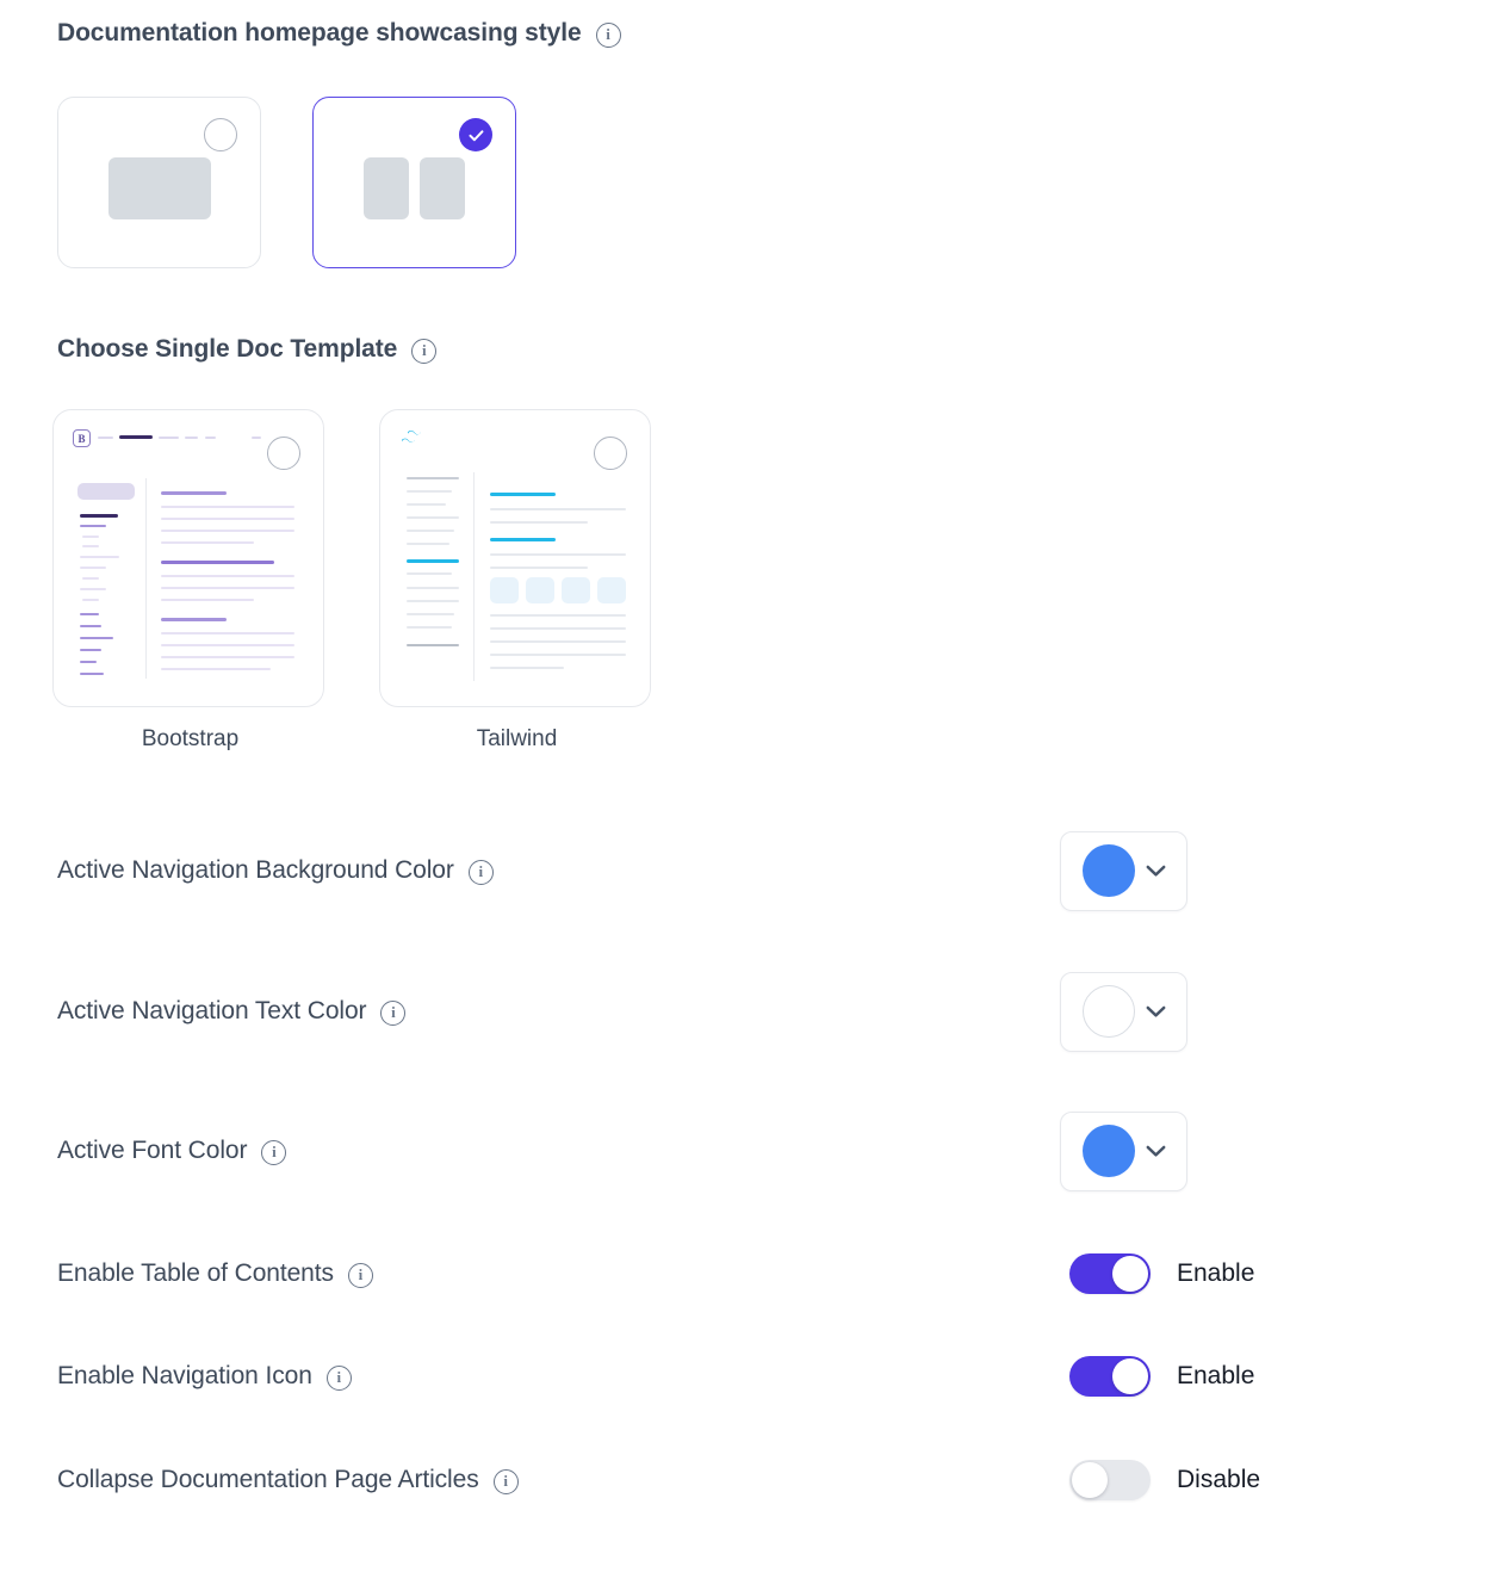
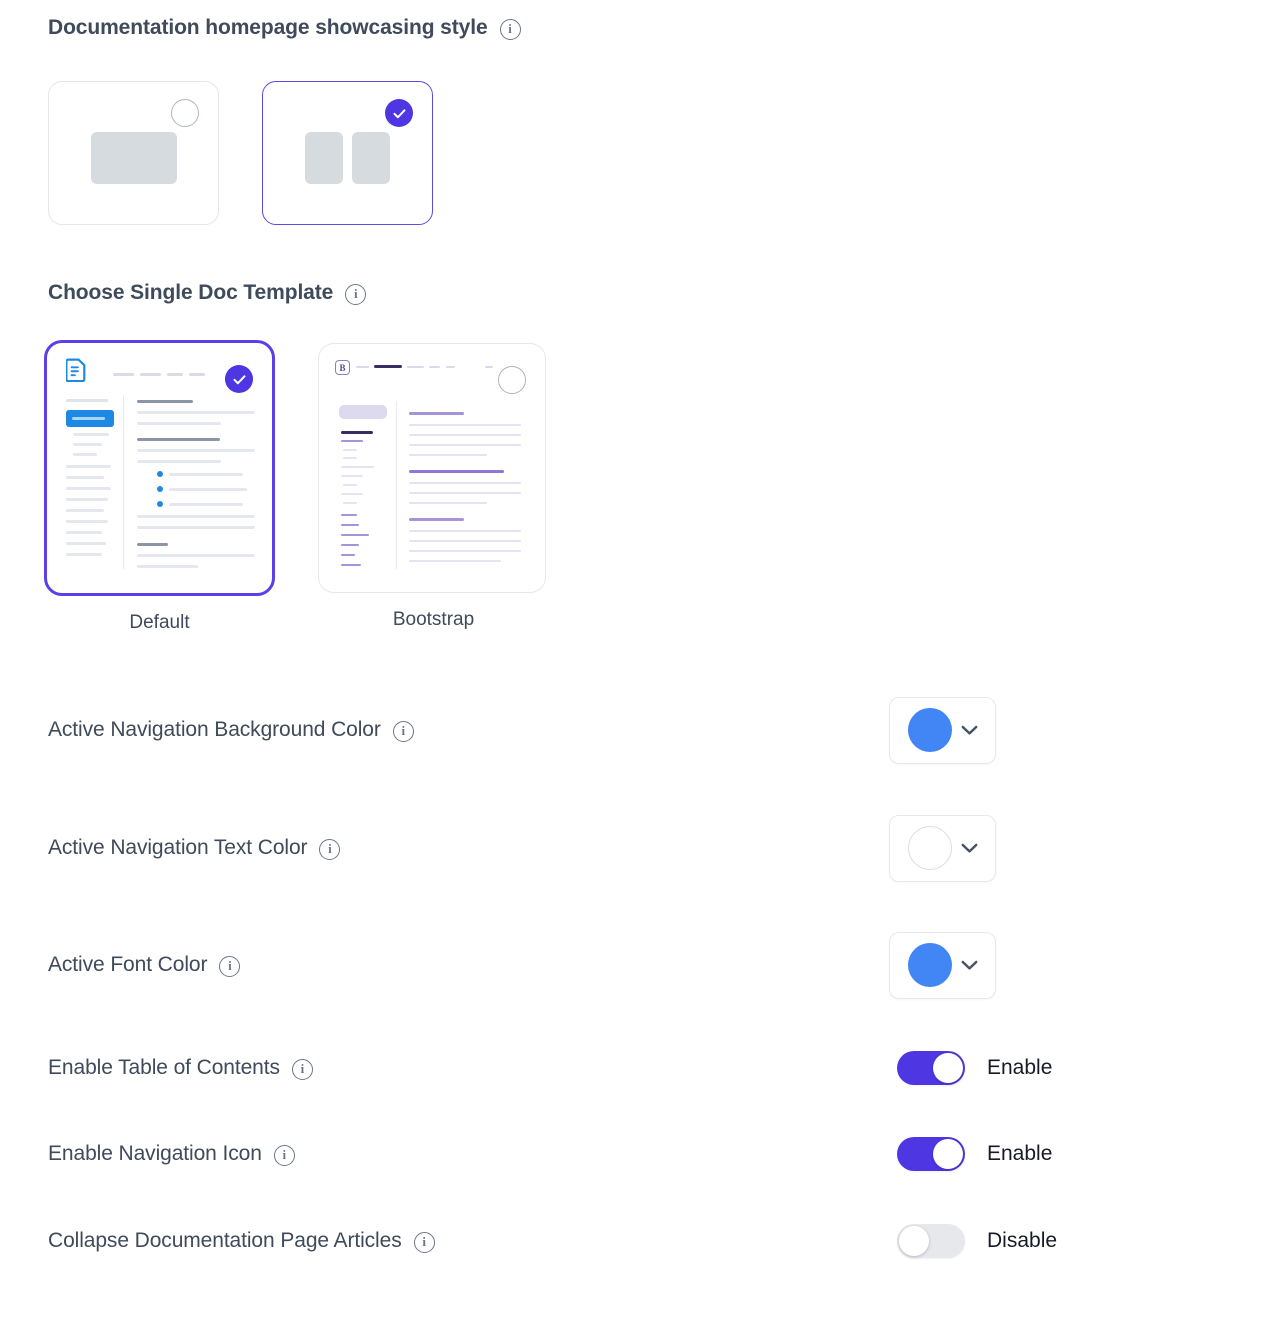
  Documentation homepage showcasing style
  i
  Choose Single Doc Template
  i
+ Default
  B
  Bootstrap
- Tailwind
  Active Navigation Background Color
  i
  Active Navigation Text Color
  i
  Active Font Color
  i
  Enable Table of Contents
  i
  Enable
  Enable Navigation Icon
  i
  Enable
  Collapse Documentation Page Articles
  i
  Disable
